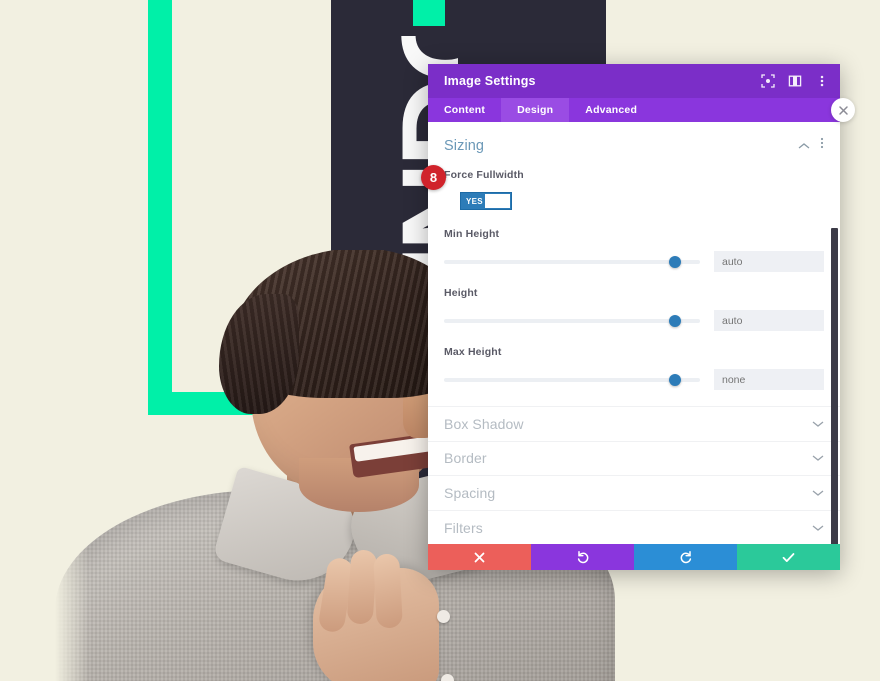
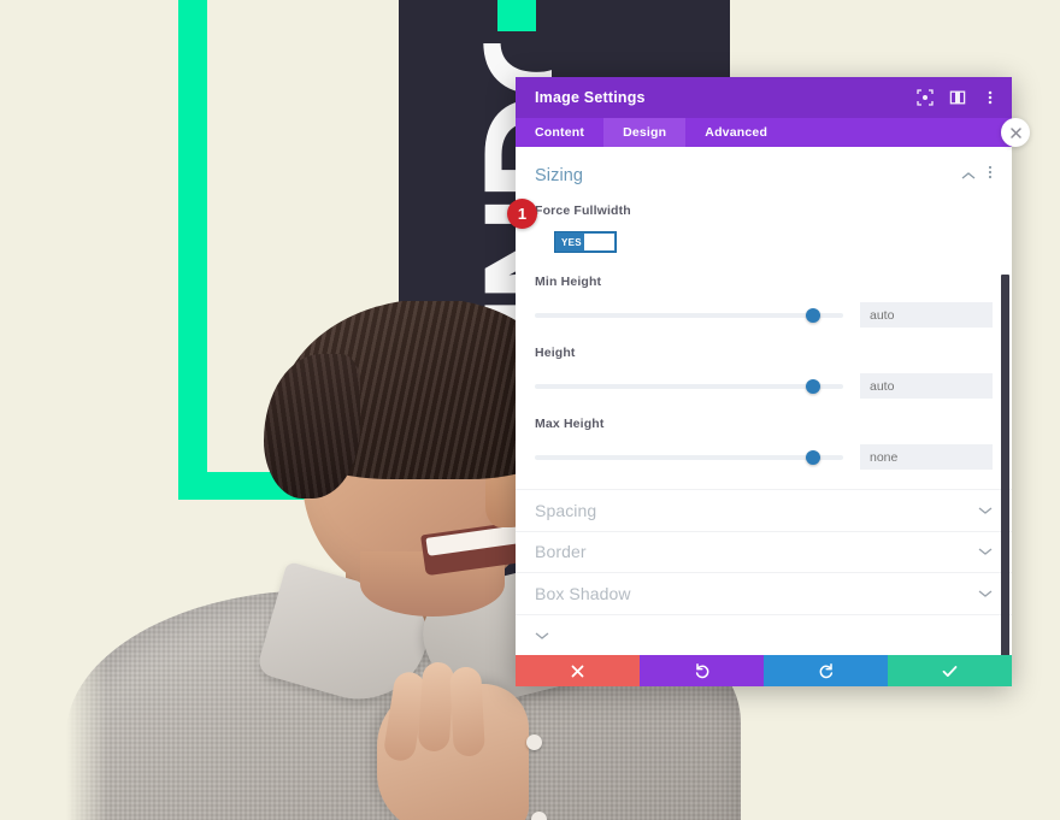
  Image Settings
  Content
  Design
  Advanced
  Sizing
  Force Fullwidth
  YES
  Min Height
  auto
  Height
  auto
  Max Height
  none
- Box Shadow
+ Spacing
  Border
- Spacing
+ Box Shadow
- Filters
- 8
+ 1
